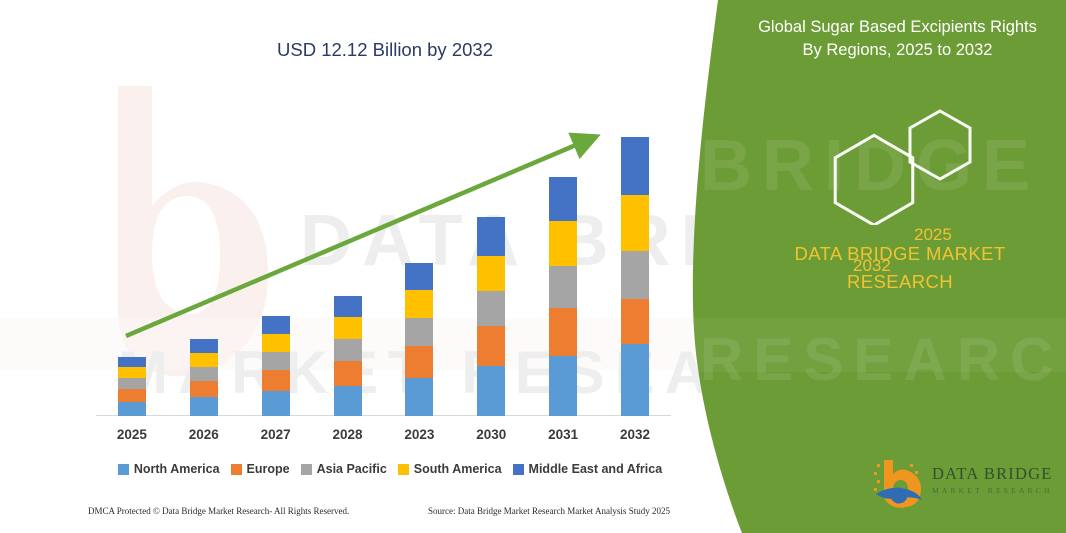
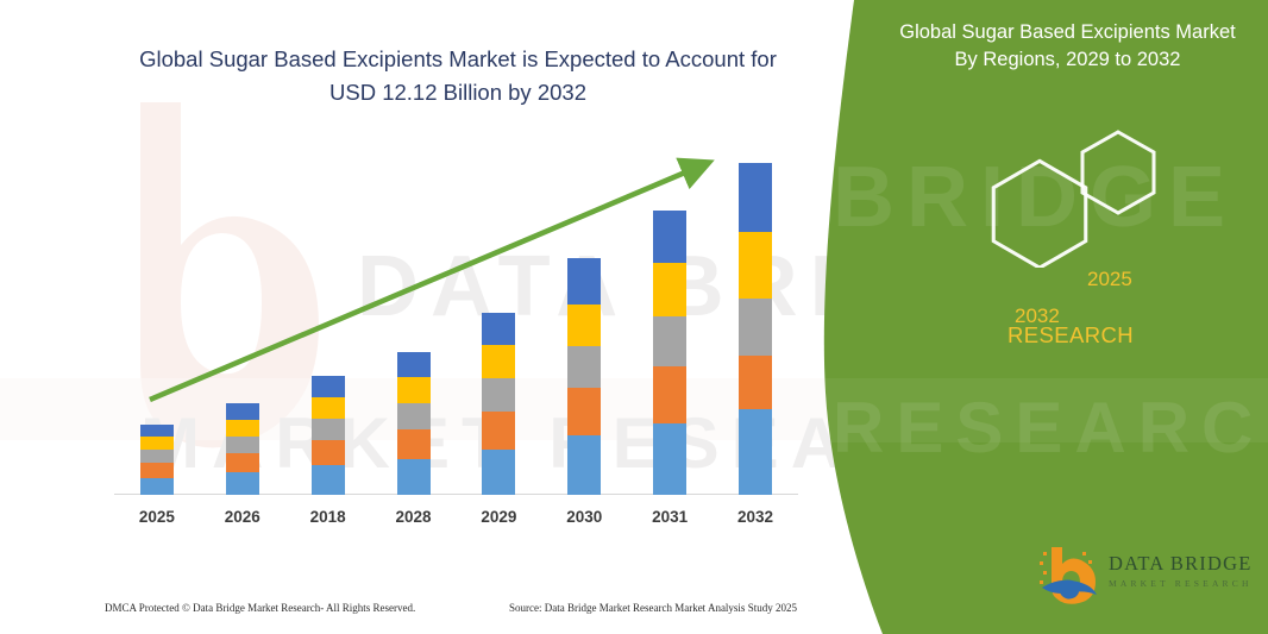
  BRIDGE
  RESEARC
- Global Sugar Based Excipients Rights
+ Global Sugar Based Excipients Market
- By Regions, 2025 to 2032
+ By Regions, 2029 to 2032
  2032
  2025
- DATA BRIDGE MARKET
  RESEARCH
  DATA BRIDGE
  MARKET RESEARCH
+ Global Sugar Based Excipients Market is Expected to Account for
  USD 12.12 Billion by 2032
  2025
  2026
- 2027
+ 2018
  2028
- 2023
+ 2029
  2030
  2031
  2032
- North America
- Europe
- Asia Pacific
- South America
- Middle East and Africa
  DMCA Protected © Data Bridge Market Research- All Rights Reserved.
  Source: Data Bridge Market Research Market Analysis Study 2025
